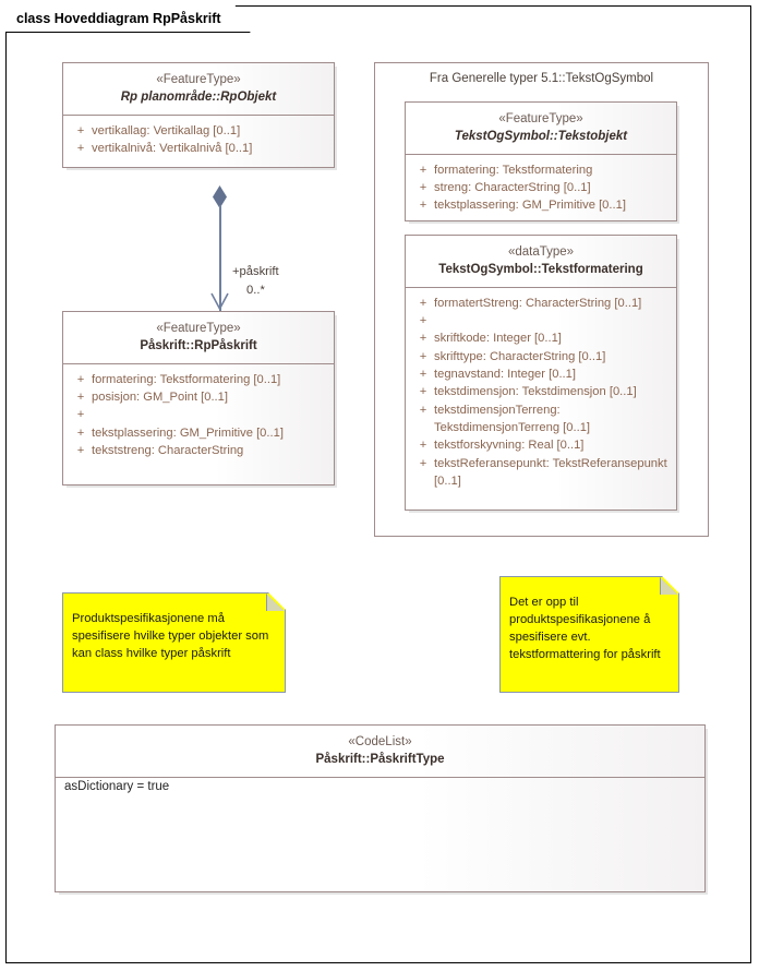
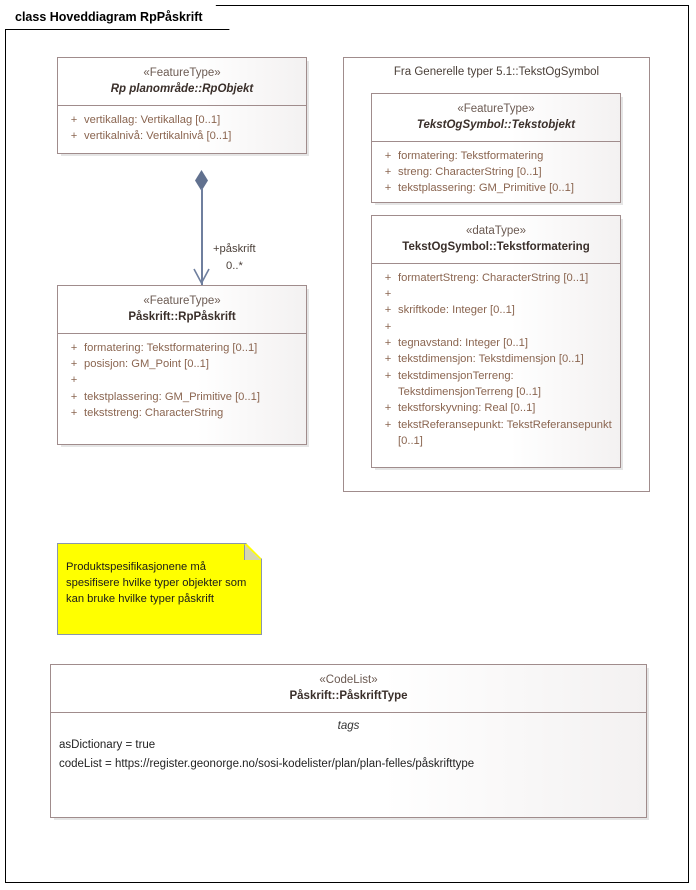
  class Hoveddiagram RpPåskrift
  «FeatureType»
  Rp planområde::RpObjekt
  +
  vertikallag: Vertikallag [0..1]
  +
  vertikalnivå: Vertikalnivå [0..1]
  +påskrift
  0..*
  «FeatureType»
  Påskrift::RpPåskrift
  +
  formatering: Tekstformatering [0..1]
  +
  posisjon: GM_Point [0..1]
  +
  +
  tekstplassering: GM_Primitive [0..1]
  +
  tekststreng: CharacterString
  Fra Generelle typer 5.1::TekstOgSymbol
  «FeatureType»
  TekstOgSymbol::Tekstobjekt
  +
  formatering: Tekstformatering
  +
  streng: CharacterString [0..1]
  +
  tekstplassering: GM_Primitive [0..1]
  «dataType»
  TekstOgSymbol::Tekstformatering
  +
  formatertStreng: CharacterString [0..1]
  +
  +
  skriftkode: Integer [0..1]
  +
- skrifttype: CharacterString [0..1]
  +
  tegnavstand: Integer [0..1]
  +
  tekstdimensjon: Tekstdimensjon [0..1]
  +
  tekstdimensjonTerreng: TekstdimensjonTerreng [0..1]
  +
  tekstforskyvning: Real [0..1]
  +
  tekstReferansepunkt: TekstReferansepunkt [0..1]
- Produktspesifikasjonene må spesifisere hvilke typer objekter som kan class hvilke typer påskrift
+ Produktspesifikasjonene må spesifisere hvilke typer objekter som kan bruke hvilke typer påskrift
- Det er opp til produktspesifikasjonene å spesifisere evt. tekstformattering for påskrift
  «CodeList»
  Påskrift::PåskriftType
+ tags
  asDictionary = true
+ codeList = https://register.geonorge.no/sosi-kodelister/plan/plan-felles/påskrifttype
